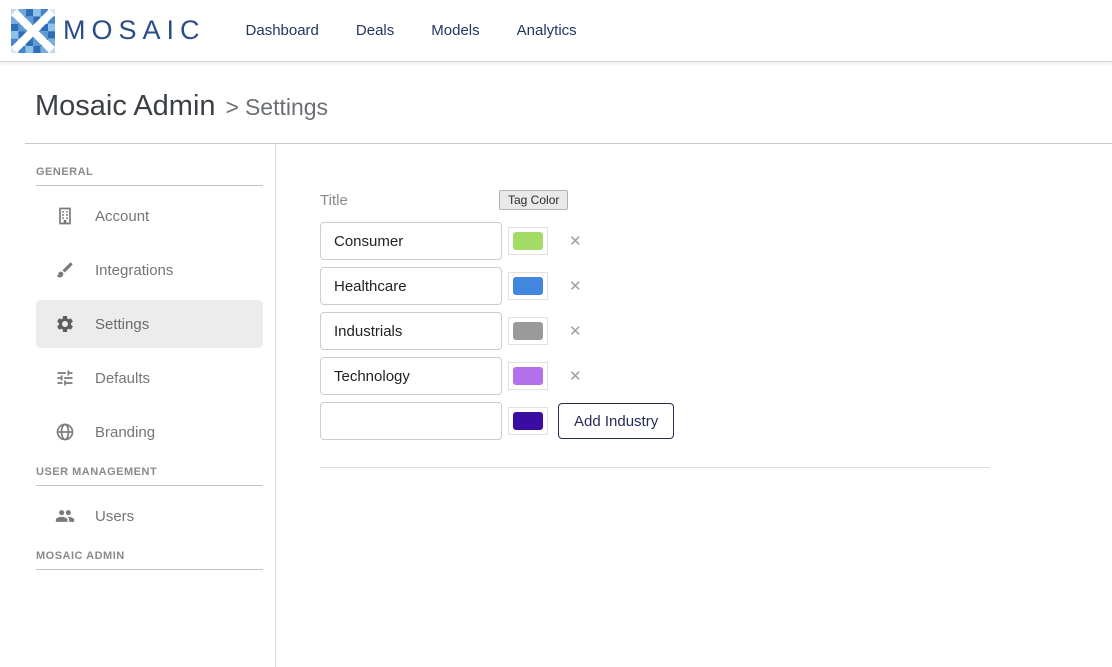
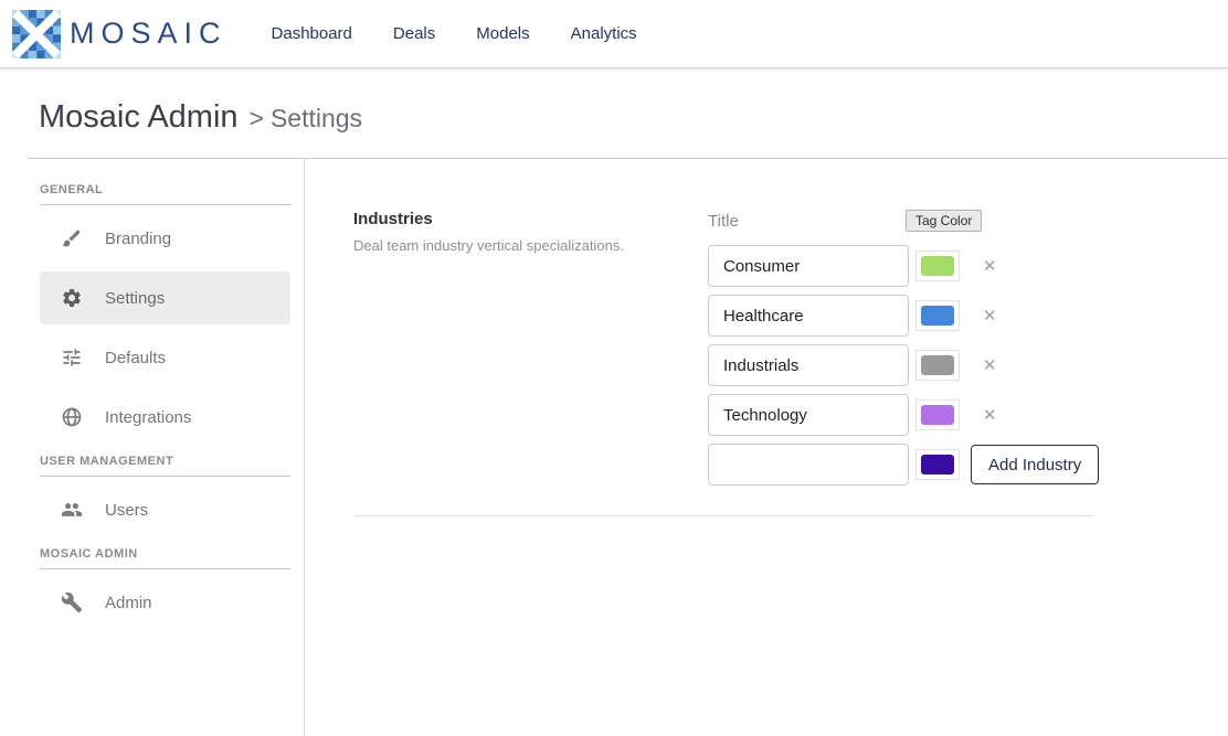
  MOSAIC
  Dashboard
  Deals
  Models
  Analytics
  Mosaic Admin > Settings
  GENERAL
- Account
- Integrations
+ Branding
  Settings
  Defaults
- Branding
+ Integrations
  USER MANAGEMENT
  Users
  MOSAIC ADMIN
+ Admin
+ Industries
+ Deal team industry vertical specializations.
  Title
  Tag Color
  Consumer
  ✕
  Healthcare
  ✕
  Industrials
  ✕
  Technology
  ✕
  Add Industry
